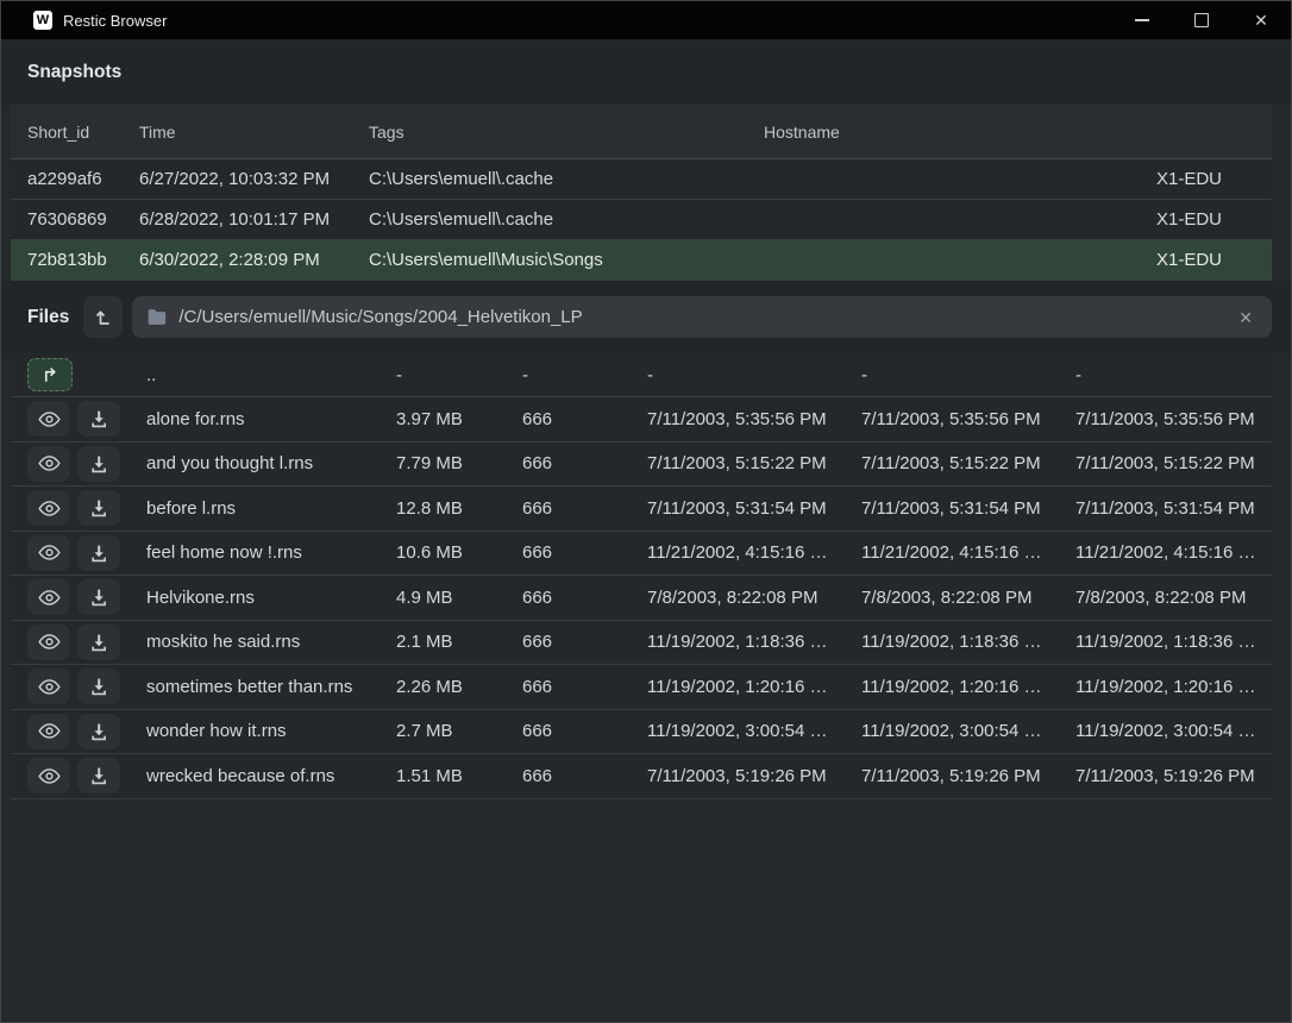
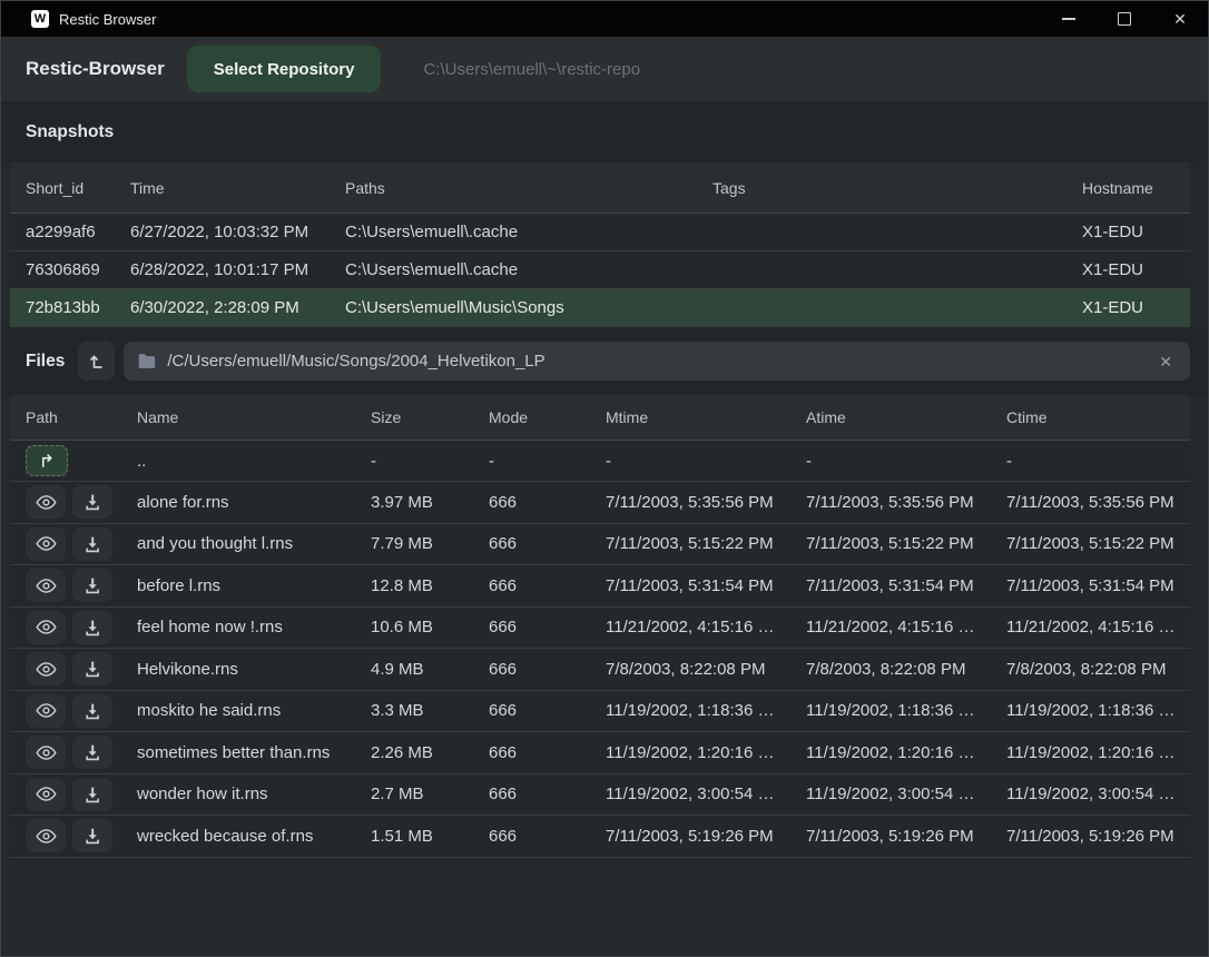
  W
  Restic Browser
  ✕
+ Restic-Browser
+ Select Repository
+ C:\Users\emuell\~\restic-repo
  Snapshots
  Short_id
  Time
+ Paths
  Tags
  Hostname
  a2299af6
  6/27/2022, 10:03:32 PM
  C:\Users\emuell\.cache
  X1-EDU
  76306869
  6/28/2022, 10:01:17 PM
  C:\Users\emuell\.cache
  X1-EDU
  72b813bb
  6/30/2022, 2:28:09 PM
  C:\Users\emuell\Music\Songs
  X1-EDU
  Files
  /C/Users/emuell/Music/Songs/2004_Helvetikon_LP
  ✕
+ Path
+ Name
+ Size
+ Mode
+ Mtime
+ Atime
+ Ctime
  ..
  -
  -
  -
  -
  -
  alone for.rns
  3.97 MB
  666
  7/11/2003, 5:35:56 PM
  7/11/2003, 5:35:56 PM
  7/11/2003, 5:35:56 PM
  and you thought l.rns
  7.79 MB
  666
  7/11/2003, 5:15:22 PM
  7/11/2003, 5:15:22 PM
  7/11/2003, 5:15:22 PM
  before l.rns
  12.8 MB
  666
  7/11/2003, 5:31:54 PM
  7/11/2003, 5:31:54 PM
  7/11/2003, 5:31:54 PM
  feel home now !.rns
  10.6 MB
  666
  11/21/2002, 4:15:16 …
  11/21/2002, 4:15:16 …
  11/21/2002, 4:15:16 …
  Helvikone.rns
  4.9 MB
  666
  7/8/2003, 8:22:08 PM
  7/8/2003, 8:22:08 PM
  7/8/2003, 8:22:08 PM
  moskito he said.rns
- 2.1 MB
+ 3.3 MB
  666
  11/19/2002, 1:18:36 …
  11/19/2002, 1:18:36 …
  11/19/2002, 1:18:36 …
  sometimes better than.rns
  2.26 MB
  666
  11/19/2002, 1:20:16 …
  11/19/2002, 1:20:16 …
  11/19/2002, 1:20:16 …
  wonder how it.rns
  2.7 MB
  666
  11/19/2002, 3:00:54 …
  11/19/2002, 3:00:54 …
  11/19/2002, 3:00:54 …
  wrecked because of.rns
  1.51 MB
  666
  7/11/2003, 5:19:26 PM
  7/11/2003, 5:19:26 PM
  7/11/2003, 5:19:26 PM
